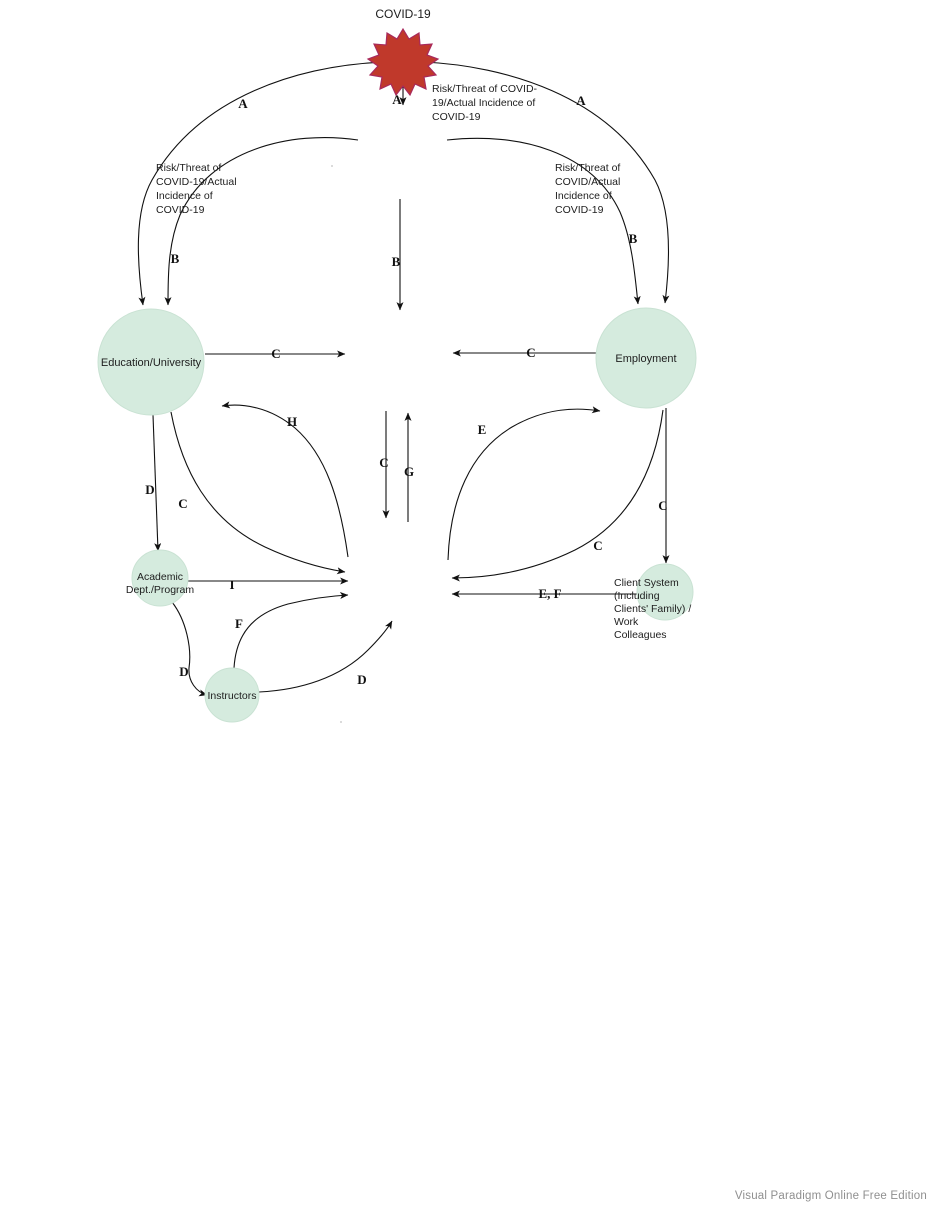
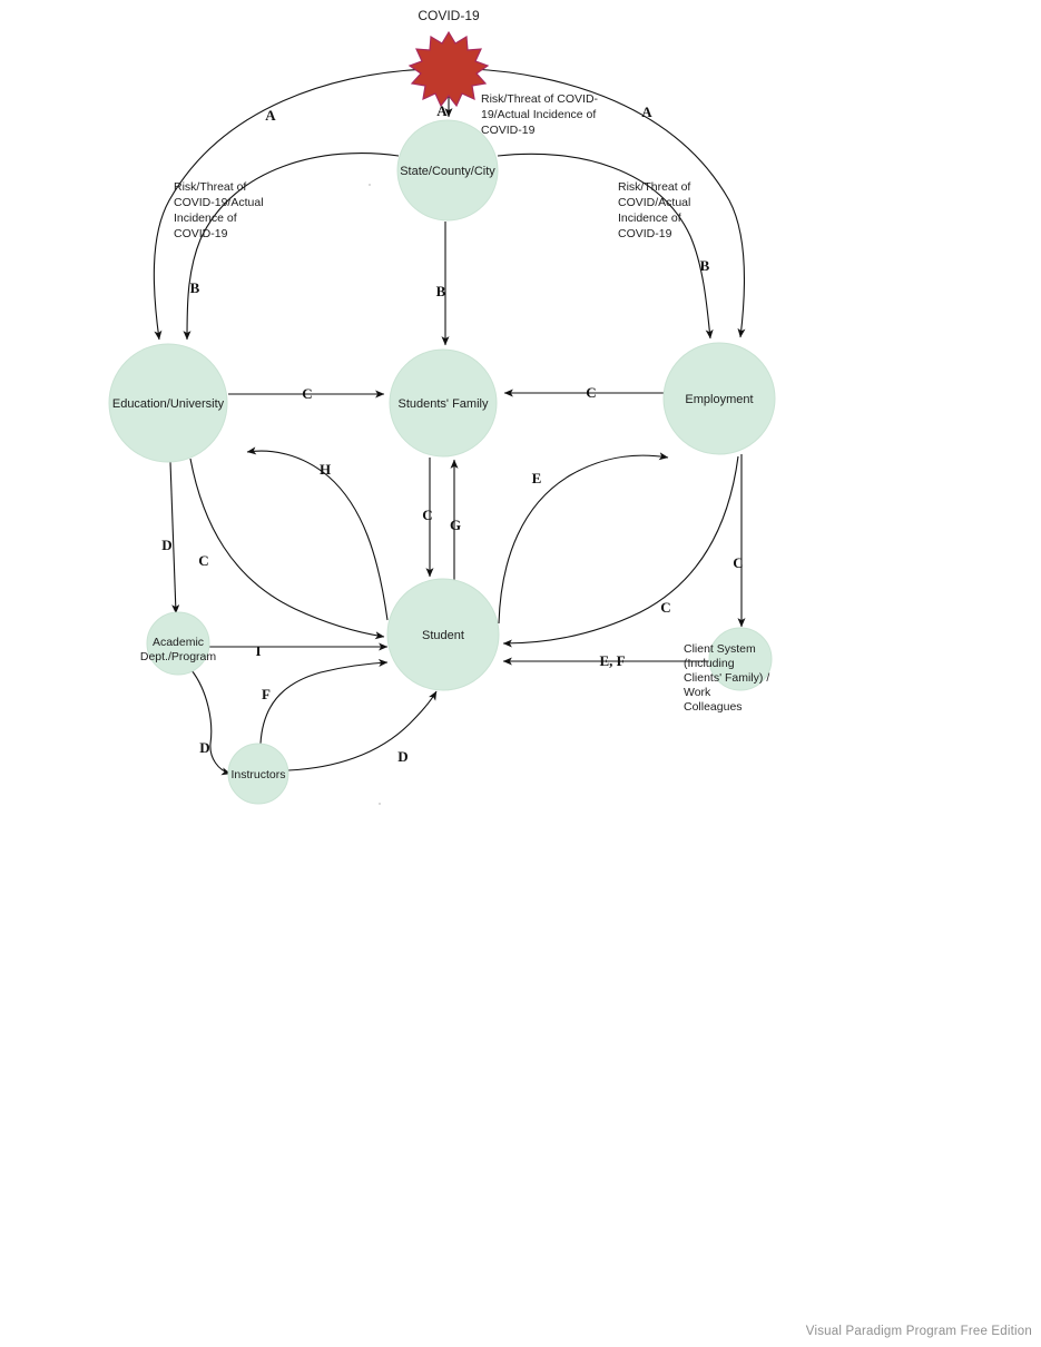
+ State/County/City
  Education/University
+ Students' Family
  Employment
  Academic
  Dept./Program
+ Student
  Instructors
  Client System
  (Including
  Clients' Family) /
  Work
  Colleagues
  COVID-19
  Risk/Threat of COVID-
  19/Actual Incidence of
  COVID-19
  Risk/Threat of
  COVID-19/Actual
  Incidence of
  COVID-19
  Risk/Threat of
  COVID/Actual
  Incidence of
  COVID-19
  A
  A
  A
  B
  B
  B
  C
  C
  C
  C
  G
  H
  E
  C
  C
  D
  D
  D
  I
  F
  E, F
- Visual Paradigm Online Free Edition
+ Visual Paradigm Program Free Edition
